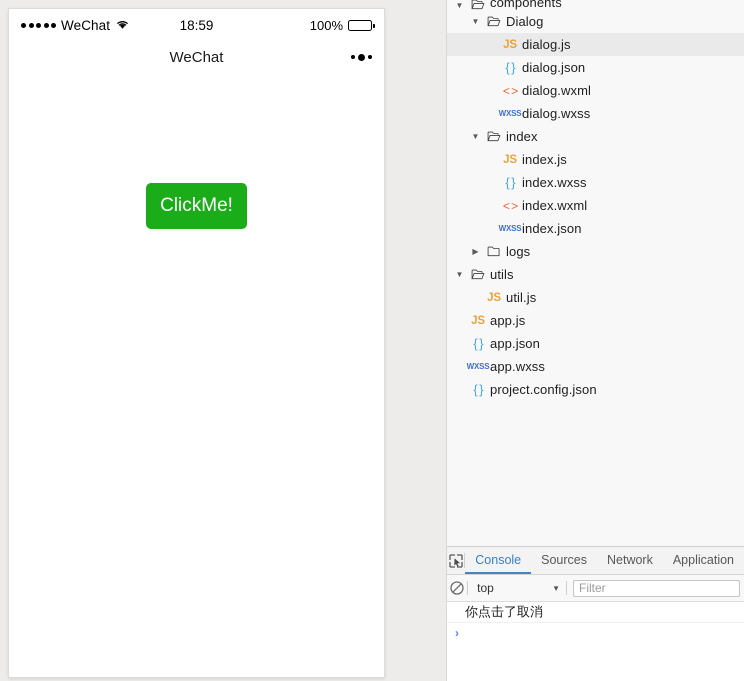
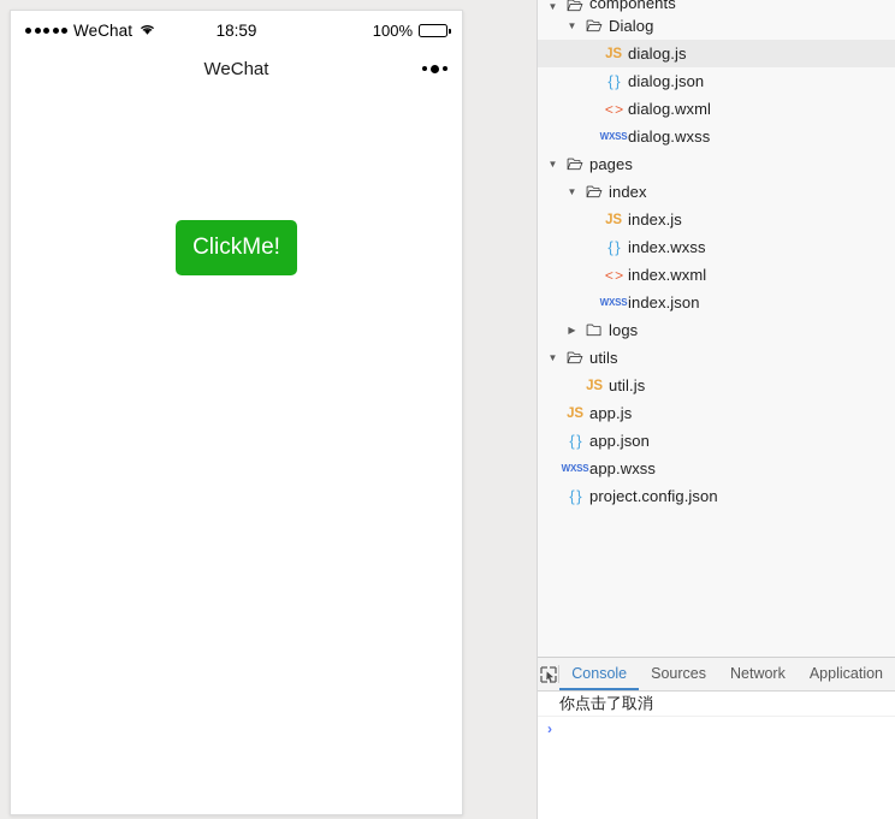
  WeChat
  18:59
  100%
  WeChat
  ClickMe!
  components
  Dialog
  JS
  dialog.js
  { }
  dialog.json
  < >
  dialog.wxml
  WXSS
  dialog.wxss
+ pages
  index
  JS
  index.js
  { }
  index.wxss
  < >
  index.wxml
  WXSS
  index.json
  logs
  utils
  JS
  util.js
  JS
  app.js
  { }
  app.json
  WXSS
  app.wxss
  { }
  project.config.json
  Console
  Sources
  Network
  Application
- top
- ▼
- Filter
  你点击了取消
  ›
